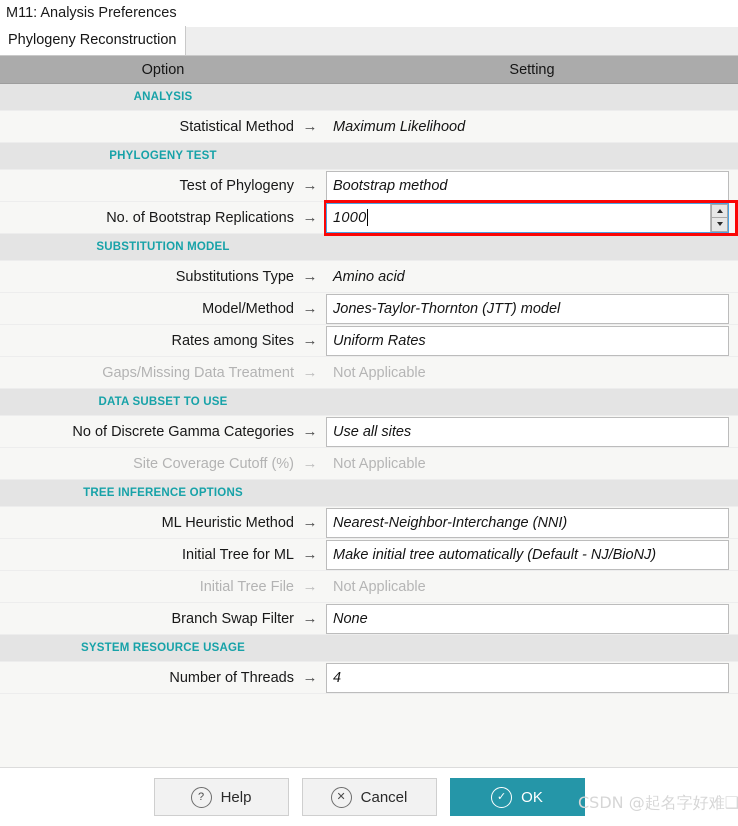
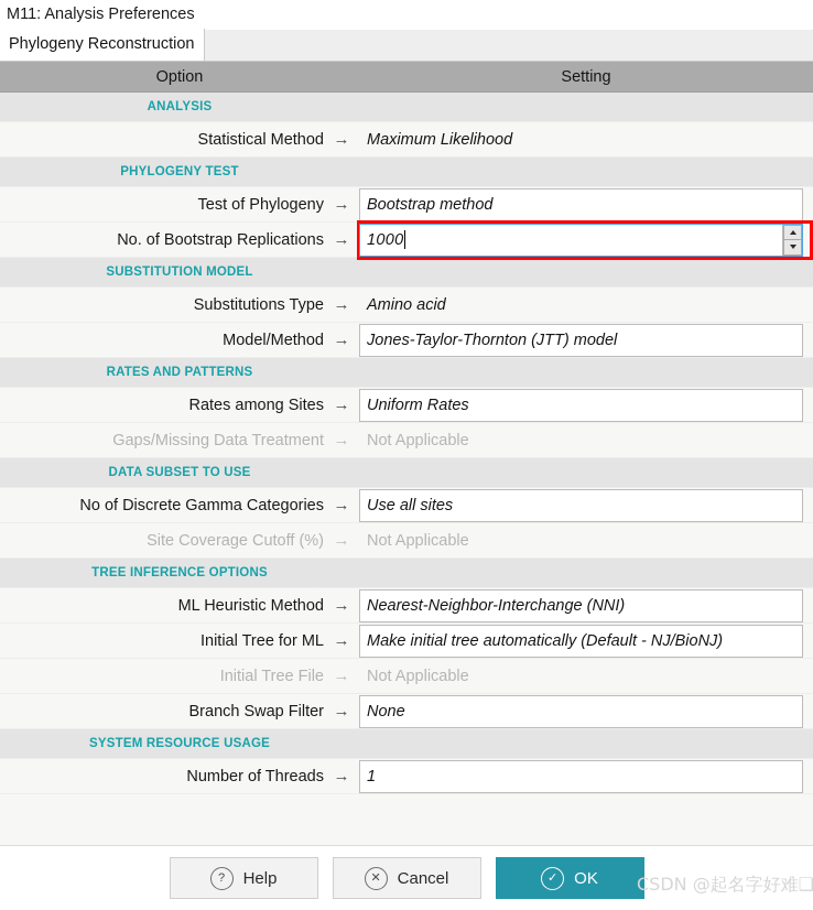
  M11: Analysis Preferences
  Phylogeny Reconstruction
  Option
  Setting
  ANALYSIS
  Statistical Method
  →
  Maximum Likelihood
  PHYLOGENY TEST
  Test of Phylogeny
  →
  Bootstrap method
  No. of Bootstrap Replications
  →
  1000
  SUBSTITUTION MODEL
  Substitutions Type
  →
  Amino acid
  Model/Method
  →
  Jones-Taylor-Thornton (JTT) model
+ RATES AND PATTERNS
  Rates among Sites
  →
  Uniform Rates
  Gaps/Missing Data Treatment
  →
  Not Applicable
  DATA SUBSET TO USE
  No of Discrete Gamma Categories
  →
  Use all sites
  Site Coverage Cutoff (%)
  →
  Not Applicable
  TREE INFERENCE OPTIONS
  ML Heuristic Method
  →
  Nearest-Neighbor-Interchange (NNI)
  Initial Tree for ML
  →
  Make initial tree automatically (Default - NJ/BioNJ)
  Initial Tree File
  →
  Not Applicable
  Branch Swap Filter
  →
  None
  SYSTEM RESOURCE USAGE
  Number of Threads
  →
- 4
+ 1
  ?
  Help
  ✕
  Cancel
  ✓
  OK
  CSDN @起名字好难❑
